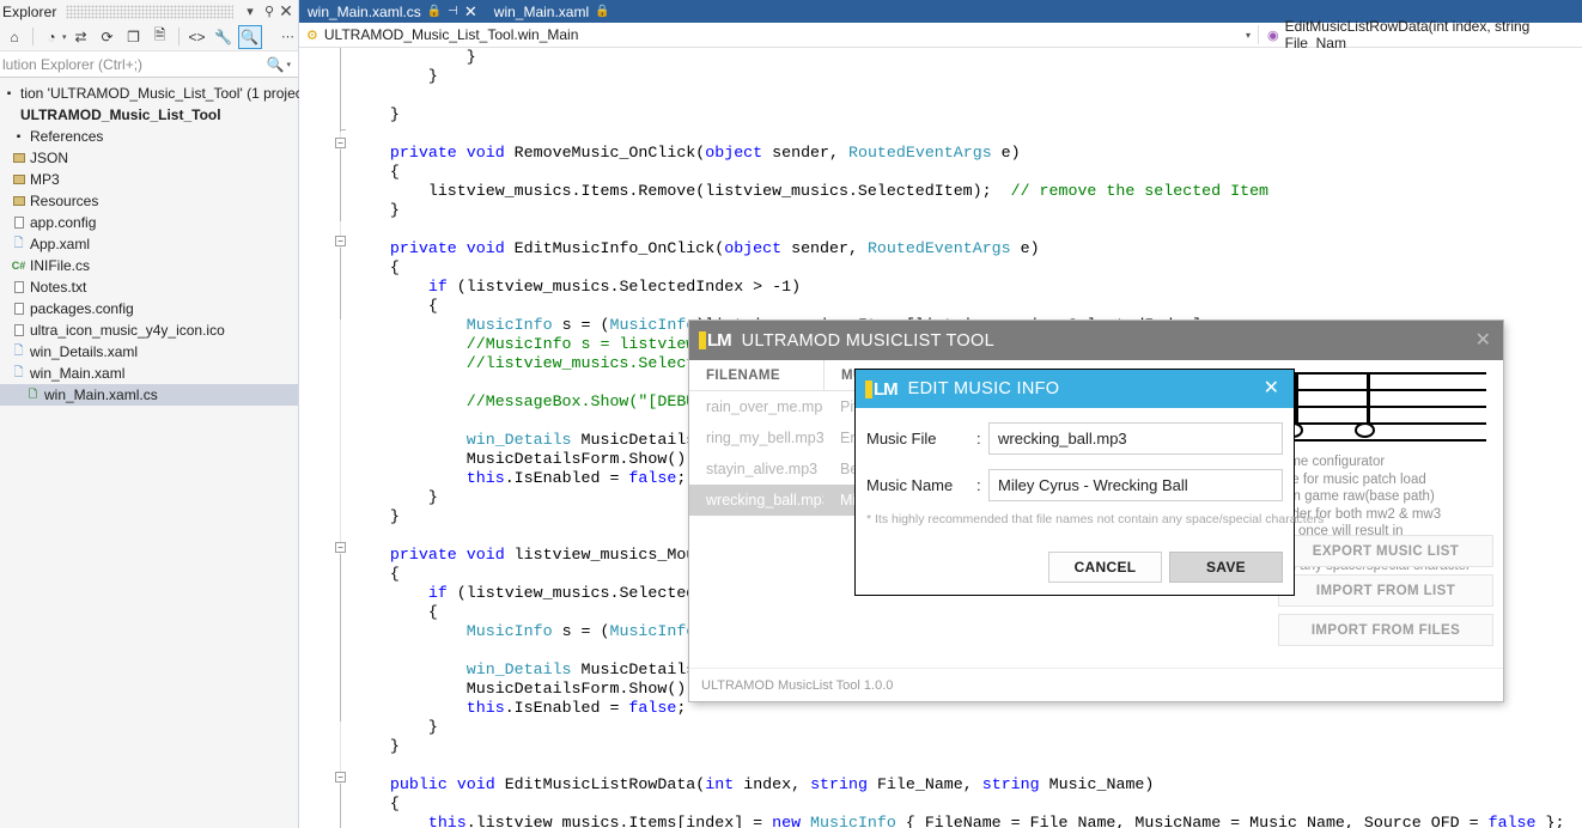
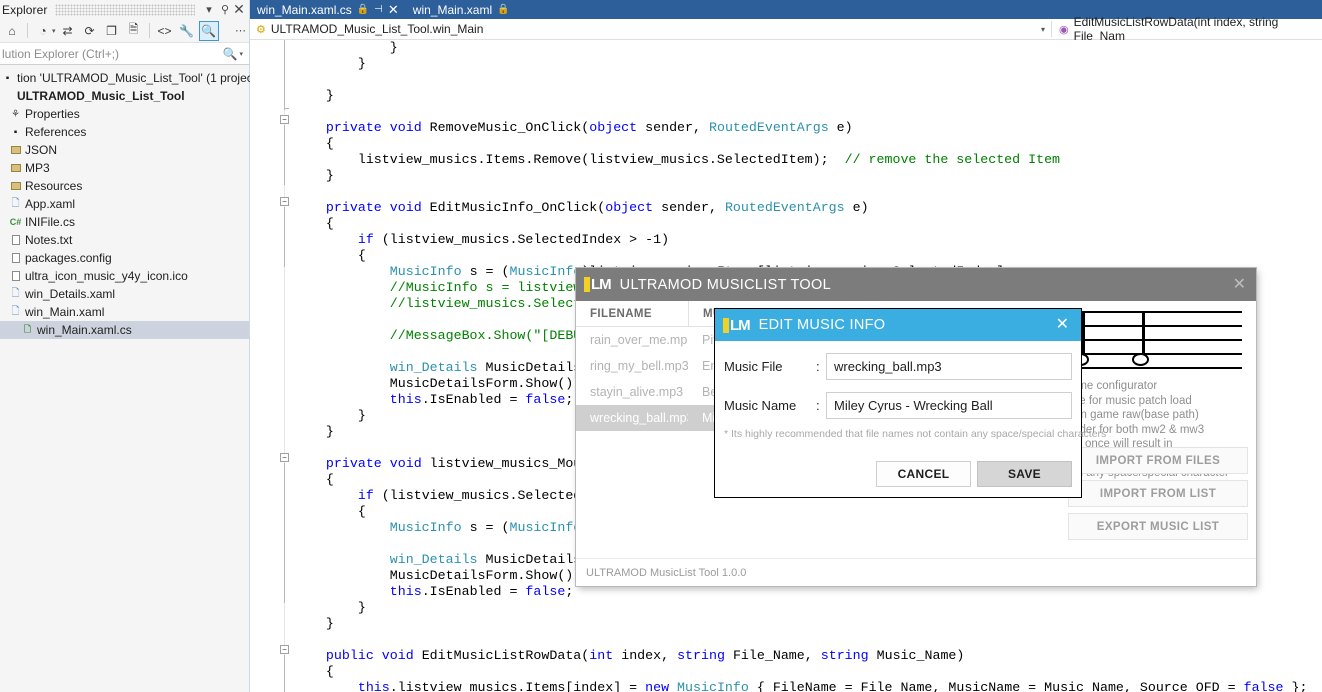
  Explorer
  ▾
  ⚲
  ✕
  ⌂
  ◔
  ⇄
  ⟳
  ❐
  🗎
  <>
  🔧
  🔍
  ⋯
  lution Explorer (Ctrl+;)
  🔍
  ▪
  tion 'ULTRAMOD_Music_List_Tool' (1 proje
  ULTRAMOD_Music_List_Tool
+ ⚘
+ Properties
  ▪
  References
  JSON
  MP3
  Resources
- app.config
  🗋
  App.xaml
  C#
  INIFile.cs
  Notes.txt
  packages.config
  ultra_icon_music_y4y_icon.ico
  🗋
  win_Details.xaml
  🗋
  win_Main.xaml
  🗋
  win_Main.xaml.cs
  win_Main.xaml.cs
  🔒
  ⊣
  ✕
  win_Main.xaml
  🔒
  ⚙
  ULTRAMOD_Music_List_Tool.win_Main
  ▾
  ◉
  EditMusicListRowData(int index, string File_Nam
  −
  −
  −
  −
  }
  }
  }
  private void RemoveMusic_OnClick(object sender, RoutedEventArgs e)
  {
  listview_musics.Items.Remove(listview_musics.SelectedItem); // remove the selected Item
  }
  private void EditMusicInfo_OnClick(object sender, RoutedEventArgs e)
  {
  if (listview_musics.SelectedIndex > -1)
  {
  MusicDetailsForm.Show()
  this.IsEnabled = false;
  }
  }
  {
  if (listview_musics.Selecte
  {
  MusicDetailsForm.Show()
  this.IsEnabled = false;
  }
  }
  public void EditMusicListRowData(int index, string File_Name, string Music_Name)
  {
  this.listview_musics.Items[index] = new MusicInfo { FileName = File_Name, MusicName = Music_Name, Source_OFD = false };
  LM
  ULTRAMOD MUSICLIST TOOL
  ✕
  FILENAME
  rain_over_me.mp
  ring_my_bell.mp3
  stayin_alive.mp3
  wrecking_ball.mp
  me configurator
  e for music patch load
  n game raw(base path)
  der for both mw2 & mw3
  once will result in
- EXPORT MUSIC LIST
+ IMPORT FROM FILES
  IMPORT FROM LIST
- IMPORT FROM FILES
+ EXPORT MUSIC LIST
  ULTRAMOD MusicList Tool 1.0.0
  LM
  EDIT MUSIC INFO
  ✕
  Music File
  :
  wrecking_ball.mp3
  Music Name
  :
  Miley Cyrus - Wrecking Ball
  * Its highly recommended that file names not contain any space/special characters
  CANCEL
  SAVE
